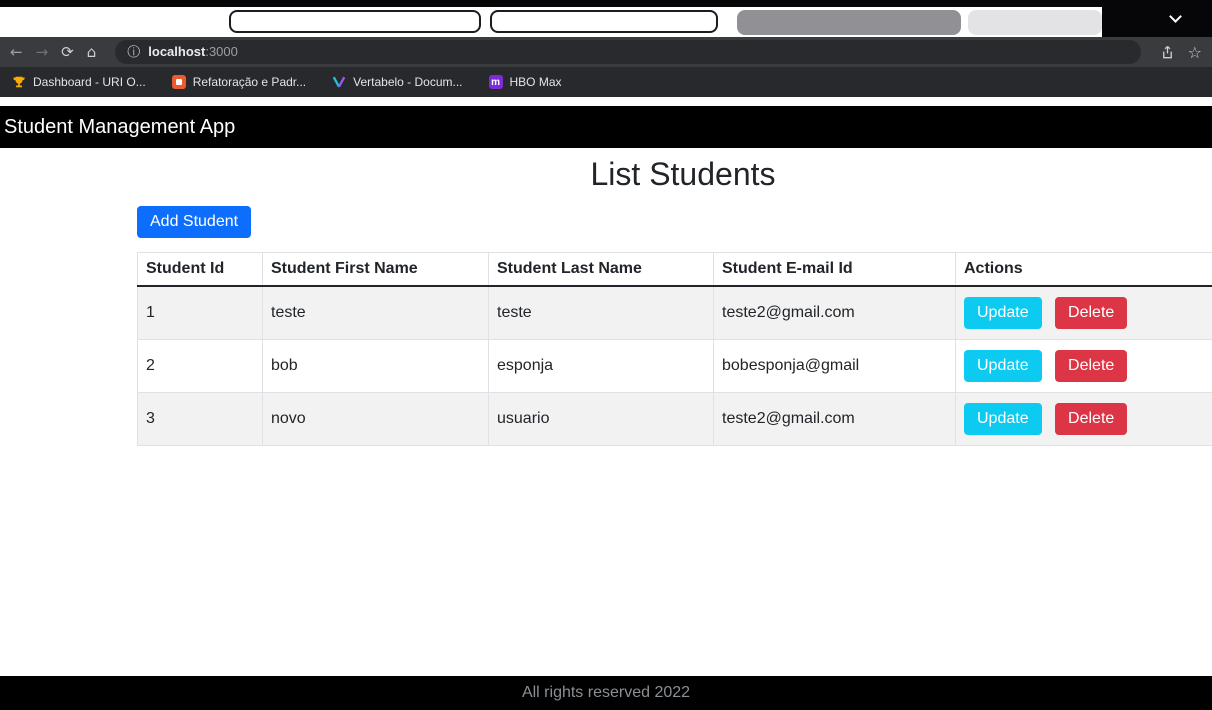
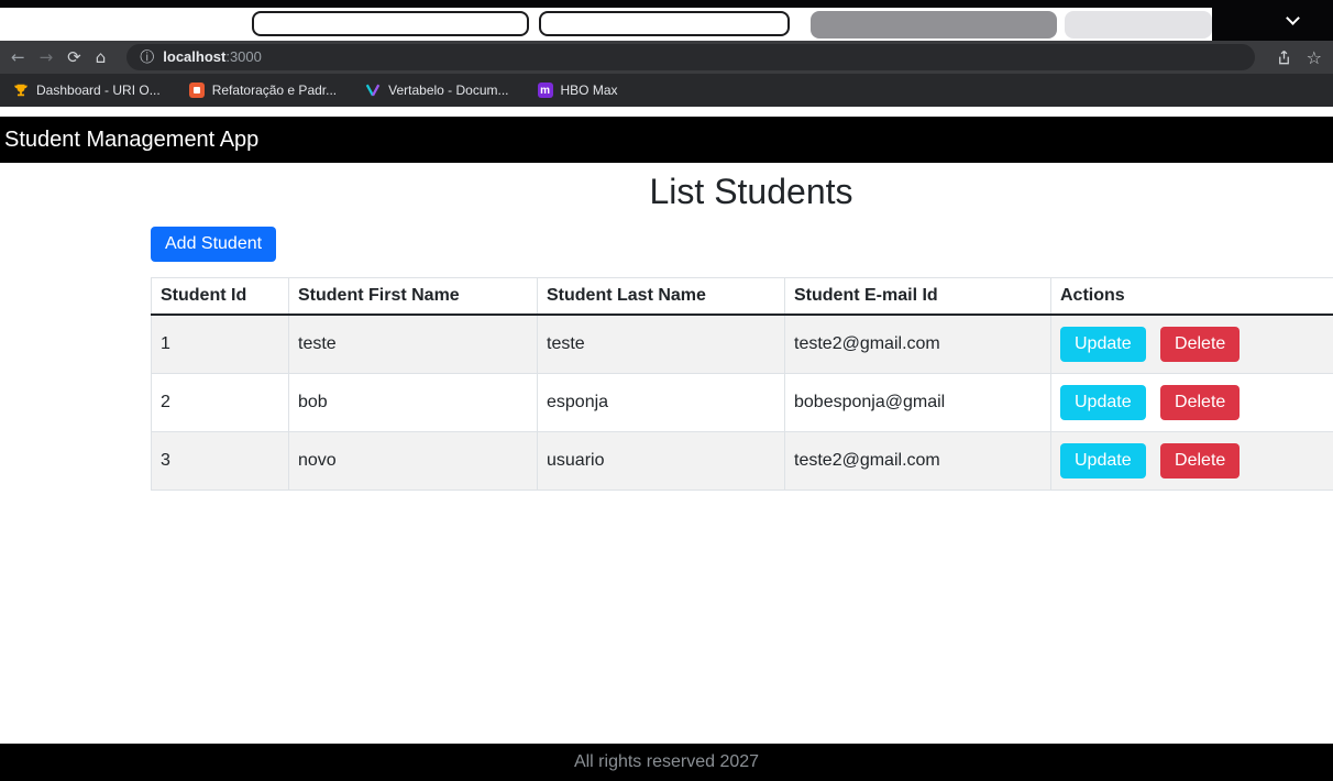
  ←
  →
  ⟳
  ⌂
  ⓘ
  localhost:3000
  ☆
  Dashboard - URI O...
  Refatoração e Padr...
  Vertabelo - Docum...
  m
  HBO Max
  Student Management App
  List Students
  Add Student
  Student Id	Student First Name	Student Last Name	Student E-mail Id	Actions
  1	teste	teste	teste2@gmail.com	Update Delete
  2	bob	esponja	bobesponja@gmail	Update Delete
  3	novo	usuario	teste2@gmail.com	Update Delete
- All rights reserved 2022
+ All rights reserved 2027
